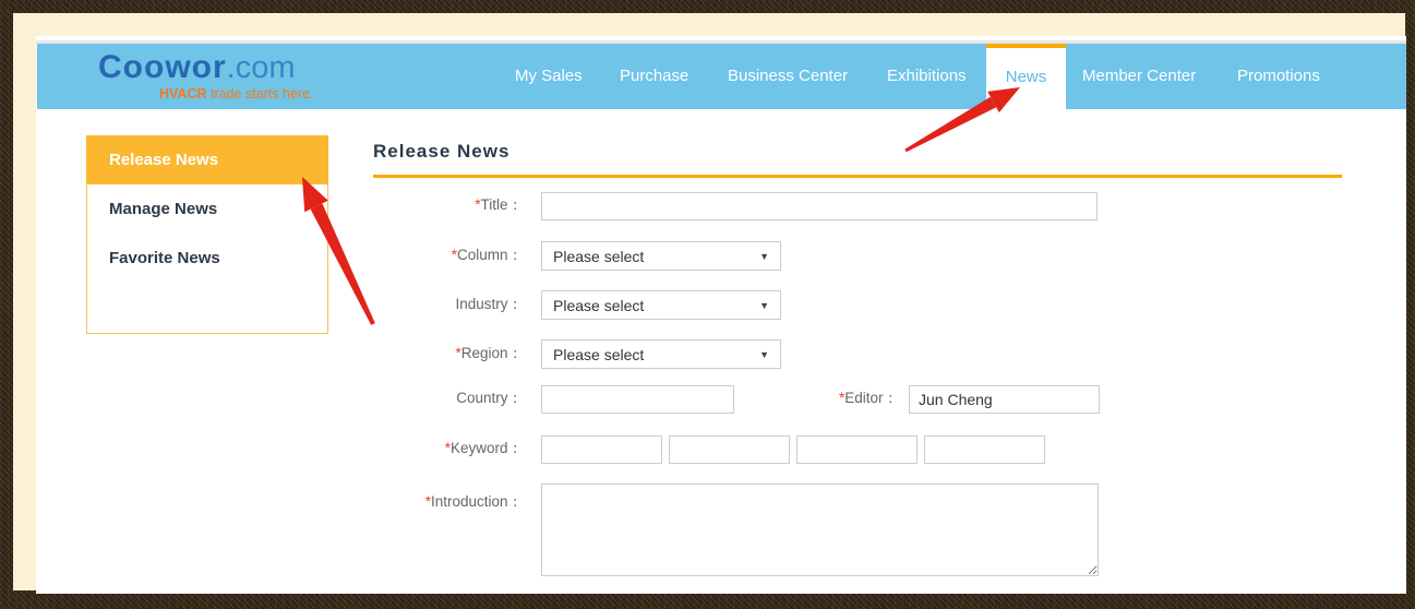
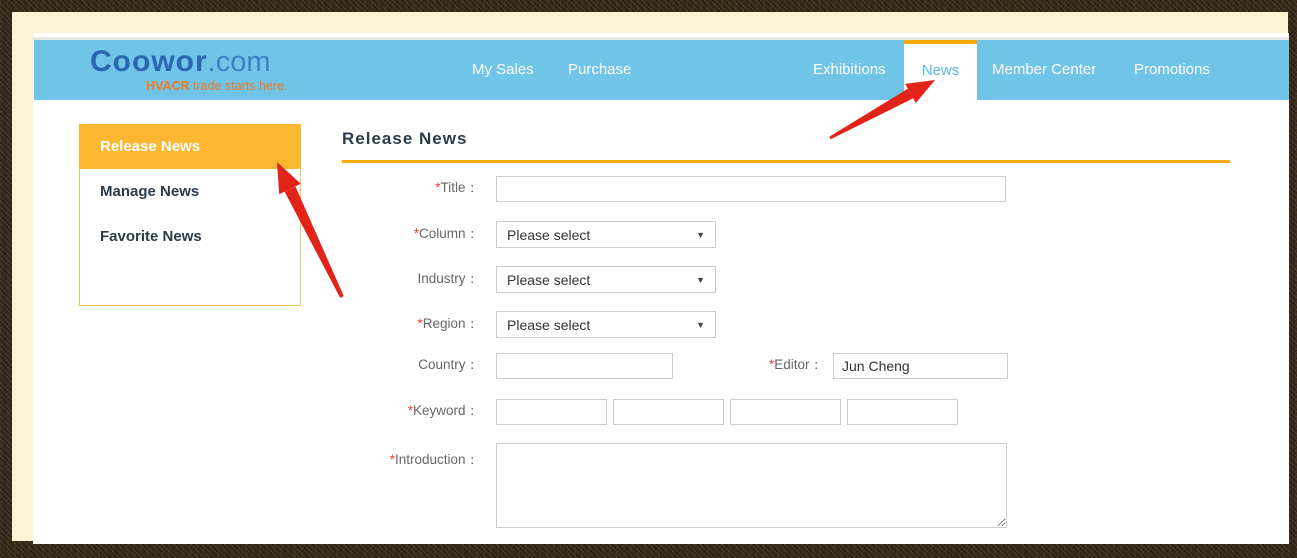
  Coowor.com
  HVACR trade starts here.
  My Sales
  Purchase
- Business Center
  Exhibitions
  News
  Member Center
  Promotions
  Release News
  Manage News
  Favorite News
  Release News
  *Title：
  *Column：
  Please select
  ▼
  Industry：
  Please select
  ▼
  *Region：
  Please select
  ▼
  Country：
  *Editor：
  Jun Cheng
  *Keyword：
  *Introduction：
